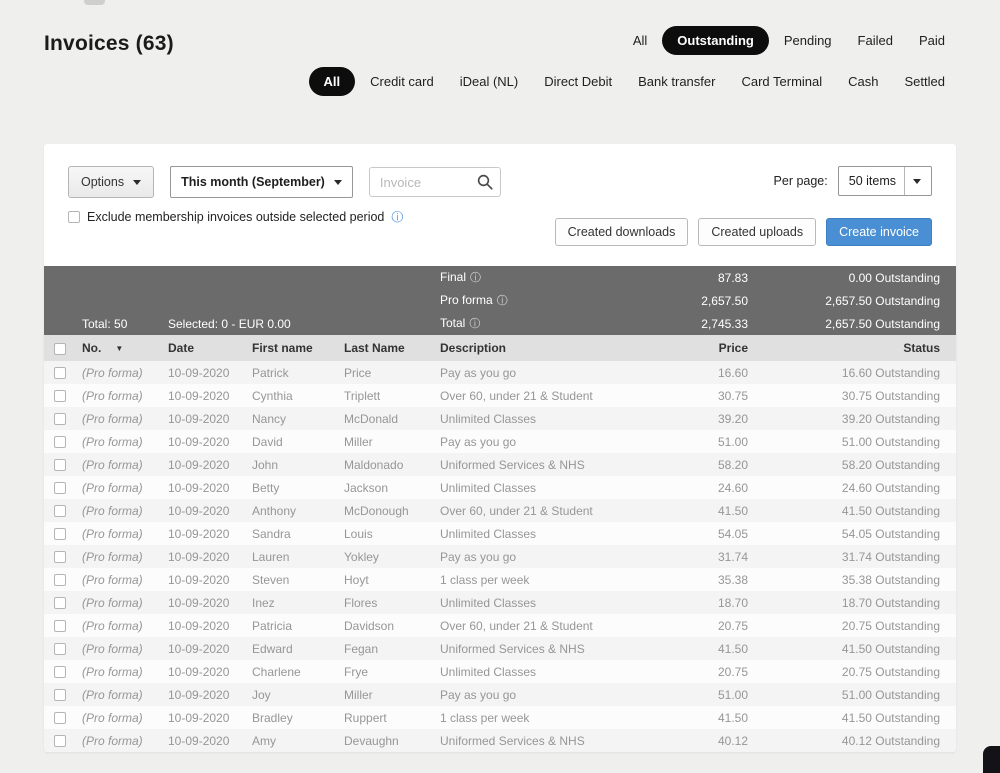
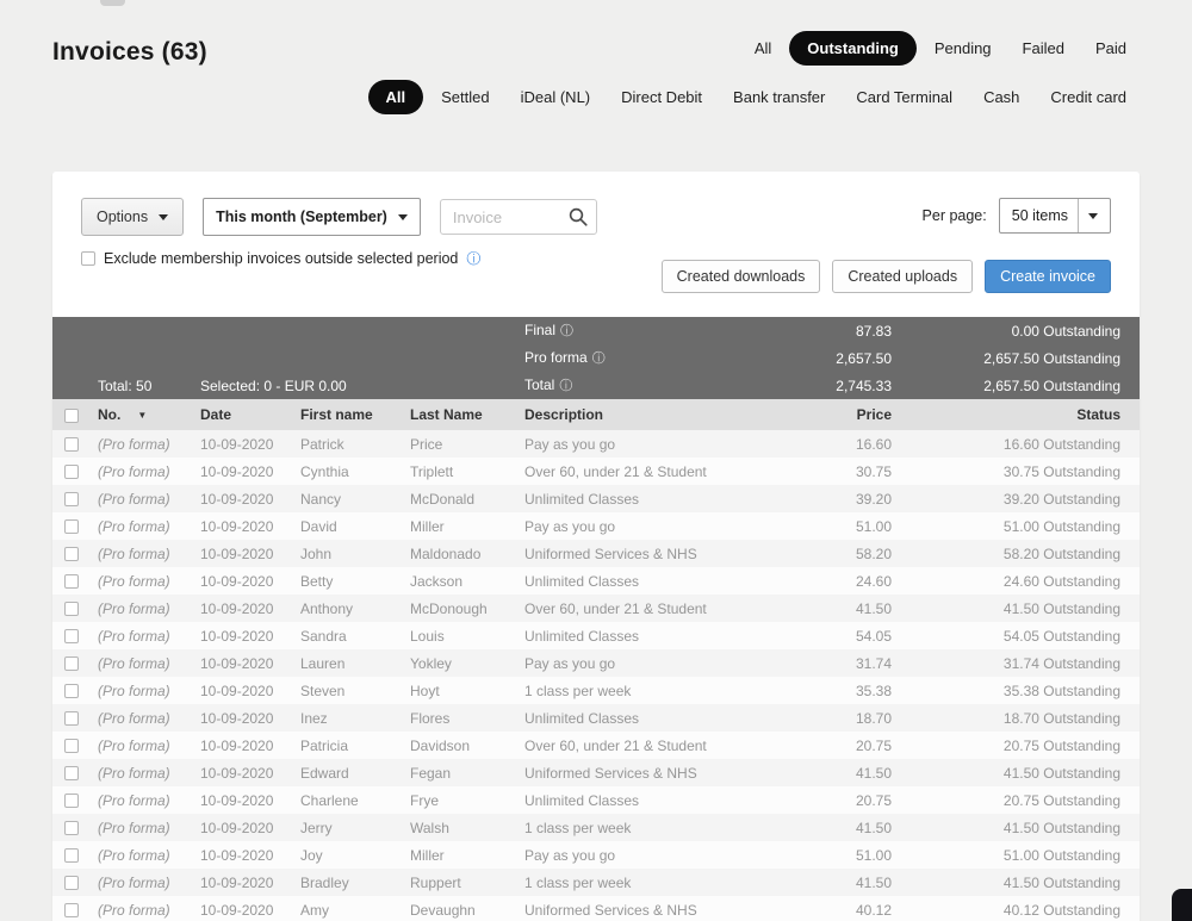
  Invoices (63)
  All
  Outstanding
  Pending
  Failed
  Paid
  All
- Credit card
+ Settled
  iDeal (NL)
  Direct Debit
  Bank transfer
  Card Terminal
  Cash
- Settled
+ Credit card
  Options
  This month (September)
  Invoice
  Per page:
  50 items
  Exclude membership invoices outside selected period
  ⓘ
  Created downloads
  Created uploads
  Create invoice
  				Final ⓘ	87.83	0.00 Outstanding
  				Pro forma ⓘ	2,657.50	2,657.50 Outstanding
  	Total: 50	Selected: 0 - EUR 0.00		Total ⓘ	2,745.33	2,657.50 Outstanding
  	No. ▼	Date	First name	Last Name	Description	Price	Status
  	(Pro forma)	10-09-2020	Patrick	Price	Pay as you go	16.60	16.60 Outstanding
  	(Pro forma)	10-09-2020	Cynthia	Triplett	Over 60, under 21 & Student	30.75	30.75 Outstanding
  	(Pro forma)	10-09-2020	Nancy	McDonald	Unlimited Classes	39.20	39.20 Outstanding
  	(Pro forma)	10-09-2020	David	Miller	Pay as you go	51.00	51.00 Outstanding
  	(Pro forma)	10-09-2020	John	Maldonado	Uniformed Services & NHS	58.20	58.20 Outstanding
  	(Pro forma)	10-09-2020	Betty	Jackson	Unlimited Classes	24.60	24.60 Outstanding
  	(Pro forma)	10-09-2020	Anthony	McDonough	Over 60, under 21 & Student	41.50	41.50 Outstanding
  	(Pro forma)	10-09-2020	Sandra	Louis	Unlimited Classes	54.05	54.05 Outstanding
  	(Pro forma)	10-09-2020	Lauren	Yokley	Pay as you go	31.74	31.74 Outstanding
  	(Pro forma)	10-09-2020	Steven	Hoyt	1 class per week	35.38	35.38 Outstanding
  	(Pro forma)	10-09-2020	Inez	Flores	Unlimited Classes	18.70	18.70 Outstanding
  	(Pro forma)	10-09-2020	Patricia	Davidson	Over 60, under 21 & Student	20.75	20.75 Outstanding
  	(Pro forma)	10-09-2020	Edward	Fegan	Uniformed Services & NHS	41.50	41.50 Outstanding
  	(Pro forma)	10-09-2020	Charlene	Frye	Unlimited Classes	20.75	20.75 Outstanding
+ 	(Pro forma)	10-09-2020	Jerry	Walsh	1 class per week	41.50	41.50 Outstanding
  	(Pro forma)	10-09-2020	Joy	Miller	Pay as you go	51.00	51.00 Outstanding
  	(Pro forma)	10-09-2020	Bradley	Ruppert	1 class per week	41.50	41.50 Outstanding
  	(Pro forma)	10-09-2020	Amy	Devaughn	Uniformed Services & NHS	40.12	40.12 Outstanding
